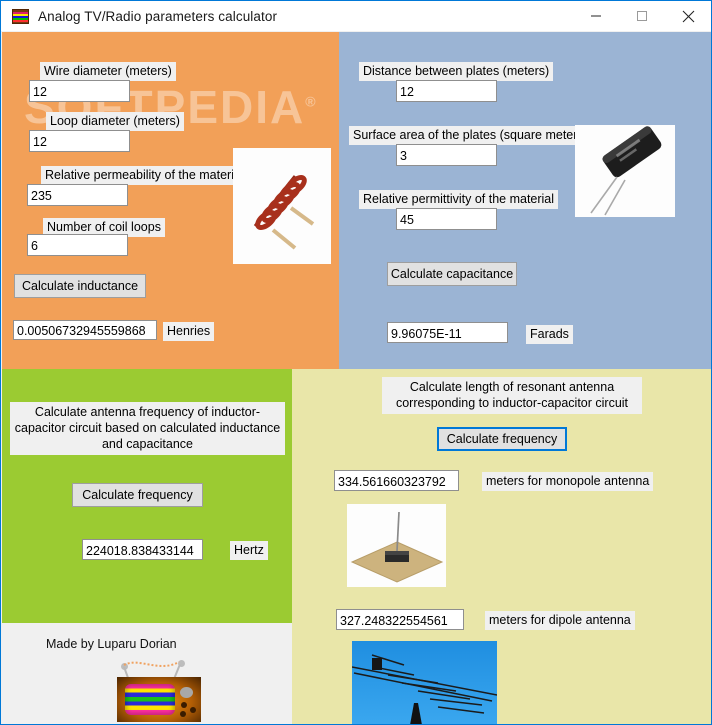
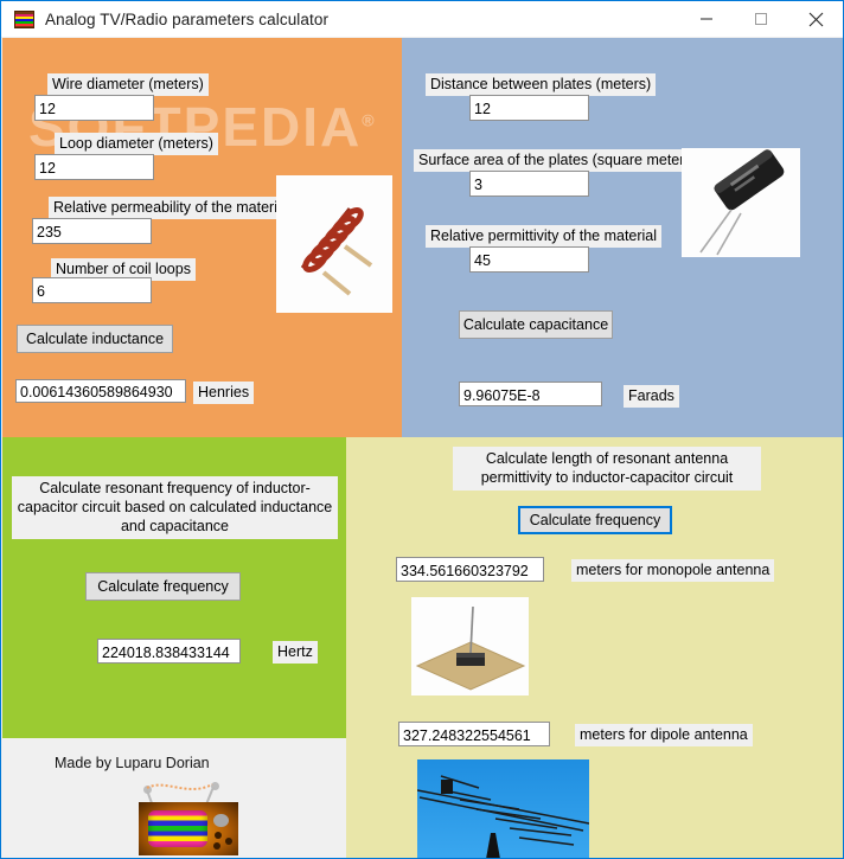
  Analog TV/Radio parameters calculator
  SOFTPEDIA®
  Wire diameter (meters)
  12
  Loop diameter (meters)
  12
  Relative permeability of the mater
  235
  Number of coil loops
  6
  Calculate inductance
- 0.00506732945559868
+ 0.00614360589864930
  Henries
  Distance between plates (meters)
  12
  Surface area of the plates (square mete
  3
  Relative permittivity of the material
  45
  Calculate capacitance
- 9.96075E-11
+ 9.96075E-8
  Farads
- Calculate antenna frequency of inductor-capacitor circuit based on calculated inductance and capacitance
+ Calculate resonant frequency of inductor-capacitor circuit based on calculated inductance and capacitance
  Calculate frequency
  224018.838433144
  Hertz
- Calculate length of resonant antenna corresponding to inductor-capacitor circuit
+ Calculate length of resonant antenna permittivity to inductor-capacitor circuit
  Calculate frequency
  334.561660323792
  meters for monopole antenna
  327.248322554561
  meters for dipole antenna
  Made by Luparu Dorian
